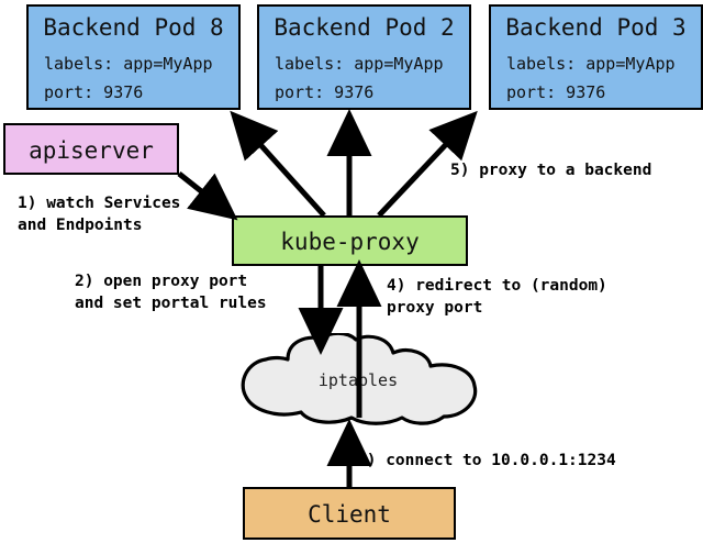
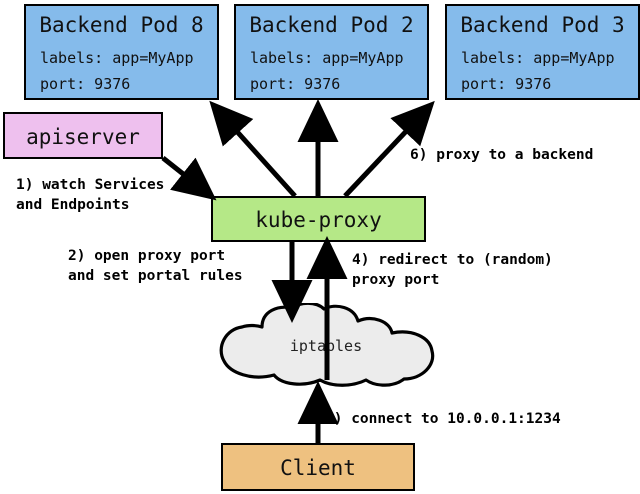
  Backend Pod 8
  labels: app=MyApp
  port: 9376
  Backend Pod 2
  labels: app=MyApp
  port: 9376
  Backend Pod 3
  labels: app=MyApp
  port: 9376
  apiserver
  kube-proxy
  Client
  iptables
  1) watch Services
  and Endpoints
  2) open proxy port
  and set portal rules
  3) connect to 10.0.0.1:1234
  4) redirect to (random)
  proxy port
- 5) proxy to a backend
+ 6) proxy to a backend
